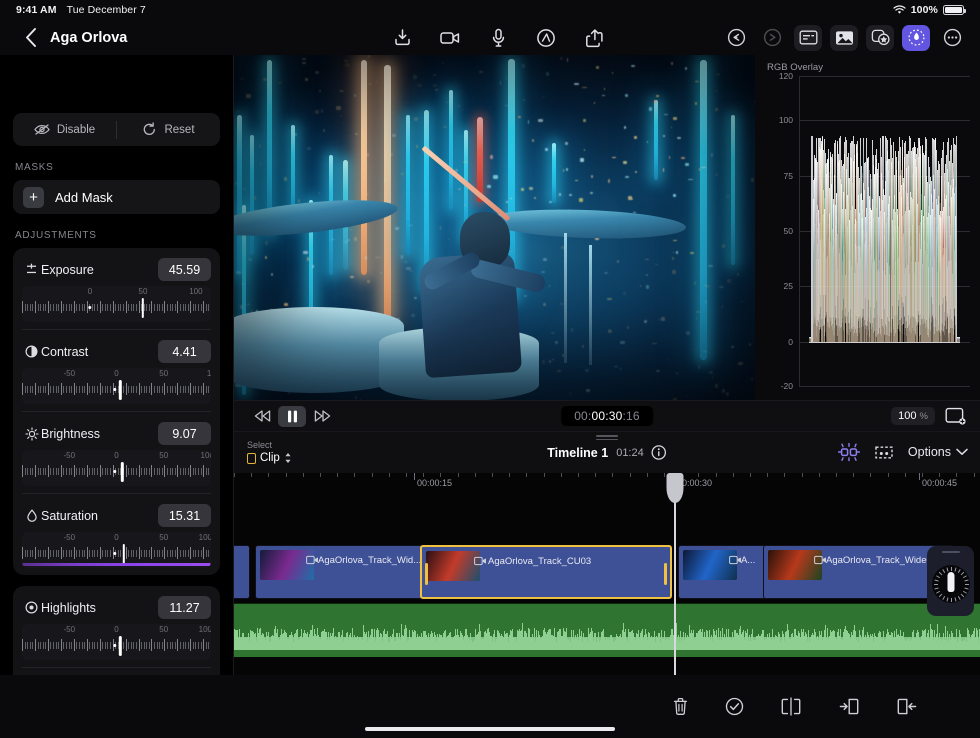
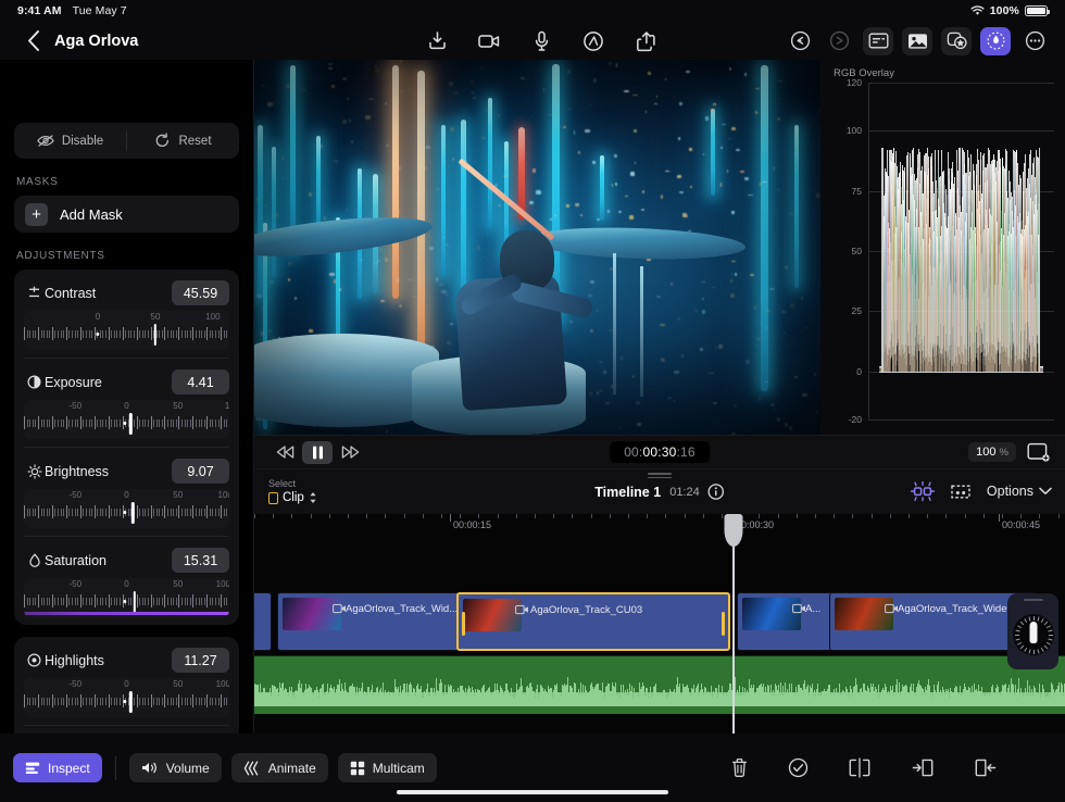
  9:41 AM
- Tue December 7
+ Tue May 7
  100%
  Aga Orlova
  Disable
  Reset
  MASKS
  +
  Add Mask
  ADJUSTMENTS
- Exposure
+ Contrast
  45.59
  0
  50
  100
- Contrast
+ Exposure
  4.41
  -50
  0
  50
  1
  Brightness
  9.07
  -50
  0
  50
  Saturation
  15.31
  -50
  0
  50
  100
  Highlights
  11.27
  -50
  0
  50
  100
  RGB Overlay
  120
  100
  75
  50
  25
  0
  -20
  00:00:30:16
  100 %
  Select
  Clip
  Timeline 1
  01:24
  Options
  00:00:15
  0:00:30
  00:00:45
  AgaOrlova_Track_Wid..
  AgaOrlova_Track_CU03
  A...
  AgaOrlova_Track_Wide
+ Inspect
+ Volume
+ Animate
+ Multicam
